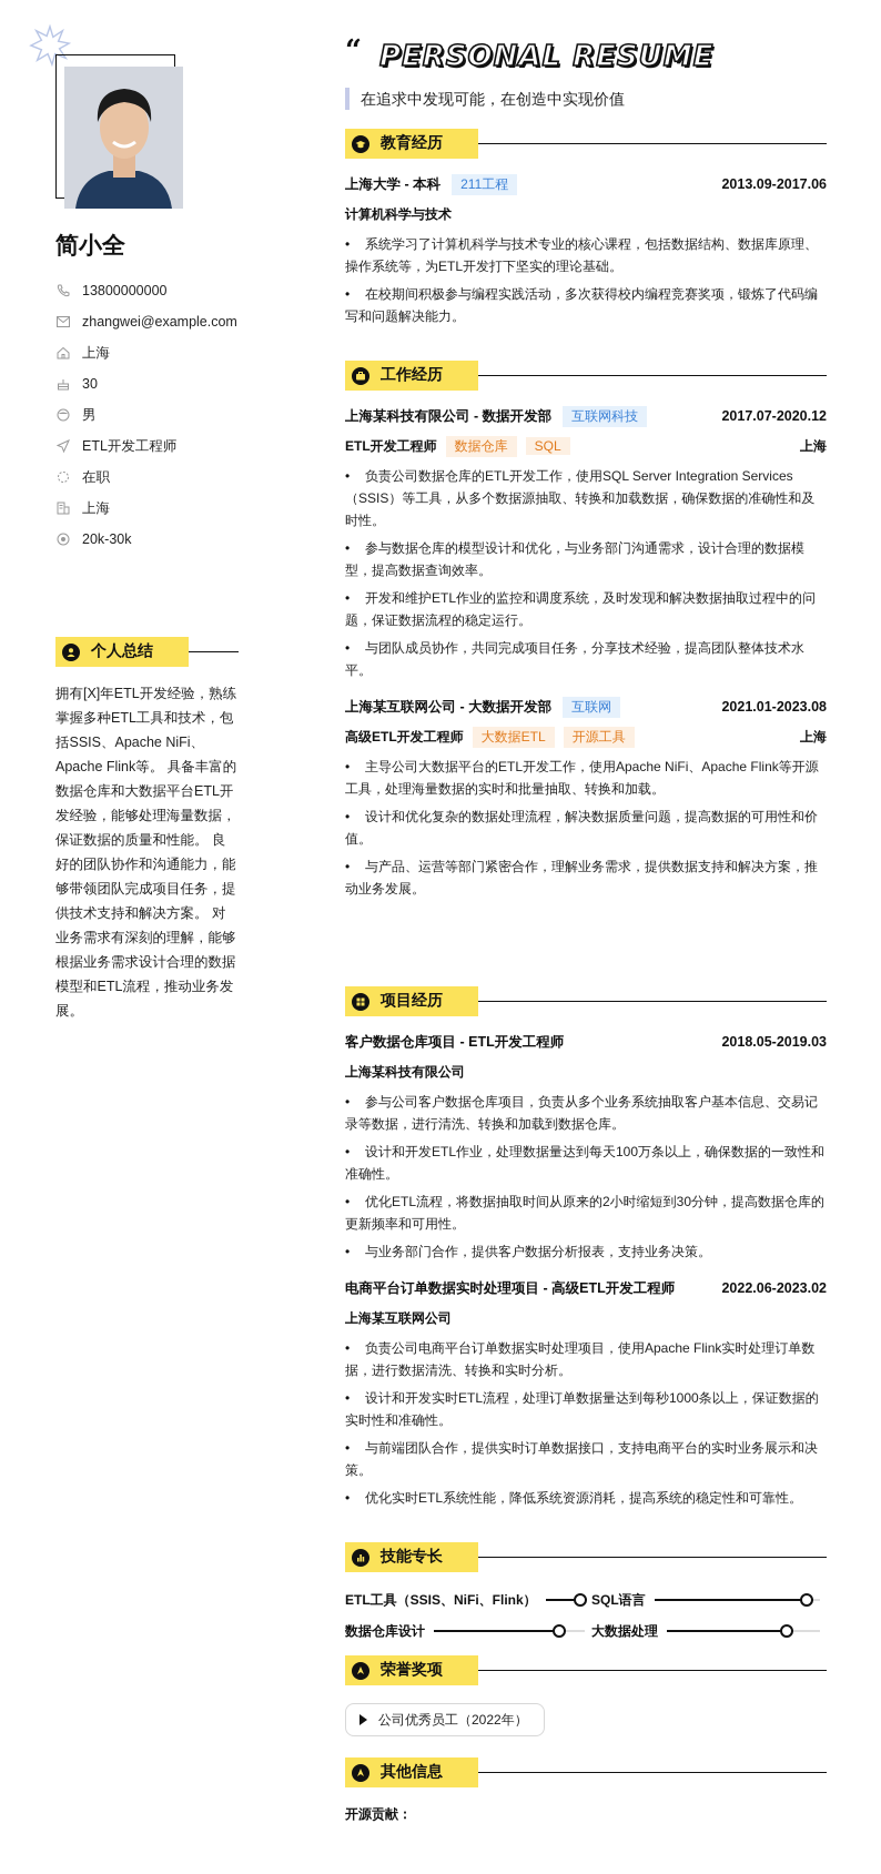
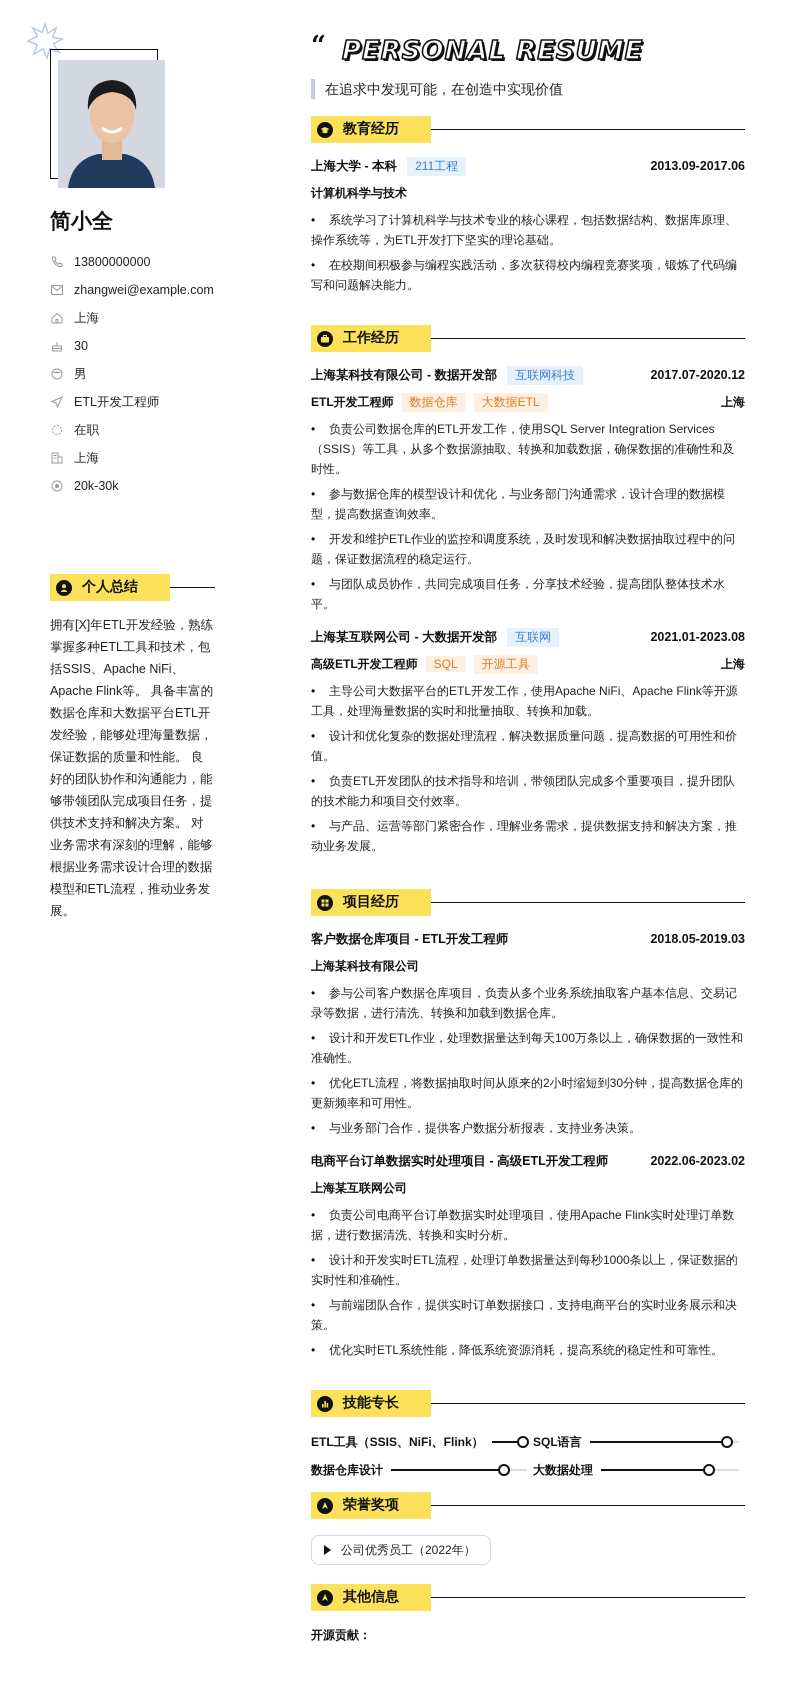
  简小全
  13800000000
  zhangwei@example.com
  上海
  30
  男
  ETL开发工程师
  在职
  上海
  20k-30k
  个人总结
  拥有[X]年ETL开发经验，熟练掌握多种ETL工具和技术，包括SSIS、Apache NiFi、Apache Flink等。 具备丰富的数据仓库和大数据平台ETL开发经验，能够处理海量数据，保证数据的质量和性能。 良好的团队协作和沟通能力，能够带领团队完成项目任务，提供技术支持和解决方案。 对业务需求有深刻的理解，能够根据业务需求设计合理的数据模型和ETL流程，推动业务发展。
  “
  PERSONAL RESUME
  在追求中发现可能，在创造中实现价值
  教育经历
  上海大学 - 本科
  211工程
  2013.09-2017.06
  计算机科学与技术
  系统学习了计算机科学与技术专业的核心课程，包括数据结构、数据库原理、操作系统等，为ETL开发打下坚实的理论基础。
  在校期间积极参与编程实践活动，多次获得校内编程竞赛奖项，锻炼了代码编写和问题解决能力。
  工作经历
  上海某科技有限公司 - 数据开发部
  互联网科技
  2017.07-2020.12
  ETL开发工程师
  数据仓库
- SQL
+ 大数据ETL
  上海
  负责公司数据仓库的ETL开发工作，使用SQL Server Integration Services（SSIS）等工具，从多个数据源抽取、转换和加载数据，确保数据的准确性和及时性。
  参与数据仓库的模型设计和优化，与业务部门沟通需求，设计合理的数据模型，提高数据查询效率。
  开发和维护ETL作业的监控和调度系统，及时发现和解决数据抽取过程中的问题，保证数据流程的稳定运行。
  与团队成员协作，共同完成项目任务，分享技术经验，提高团队整体技术水平。
  上海某互联网公司 - 大数据开发部
  互联网
  2021.01-2023.08
  高级ETL开发工程师
- 大数据ETL
+ SQL
  开源工具
  上海
  主导公司大数据平台的ETL开发工作，使用Apache NiFi、Apache Flink等开源工具，处理海量数据的实时和批量抽取、转换和加载。
  设计和优化复杂的数据处理流程，解决数据质量问题，提高数据的可用性和价值。
+ 负责ETL开发团队的技术指导和培训，带领团队完成多个重要项目，提升团队的技术能力和项目交付效率。
  与产品、运营等部门紧密合作，理解业务需求，提供数据支持和解决方案，推动业务发展。
  项目经历
  客户数据仓库项目 - ETL开发工程师
  2018.05-2019.03
  上海某科技有限公司
  参与公司客户数据仓库项目，负责从多个业务系统抽取客户基本信息、交易记录等数据，进行清洗、转换和加载到数据仓库。
  设计和开发ETL作业，处理数据量达到每天100万条以上，确保数据的一致性和准确性。
  优化ETL流程，将数据抽取时间从原来的2小时缩短到30分钟，提高数据仓库的更新频率和可用性。
  与业务部门合作，提供客户数据分析报表，支持业务决策。
  电商平台订单数据实时处理项目 - 高级ETL开发工程师
  2022.06-2023.02
  上海某互联网公司
  负责公司电商平台订单数据实时处理项目，使用Apache Flink实时处理订单数据，进行数据清洗、转换和实时分析。
  设计和开发实时ETL流程，处理订单数据量达到每秒1000条以上，保证数据的实时性和准确性。
  与前端团队合作，提供实时订单数据接口，支持电商平台的实时业务展示和决策。
  优化实时ETL系统性能，降低系统资源消耗，提高系统的稳定性和可靠性。
  技能专长
  ETL工具（SSIS、NiFi、Flink）
  SQL语言
  数据仓库设计
  大数据处理
  荣誉奖项
  公司优秀员工（2022年）
  其他信息
  开源贡献：
